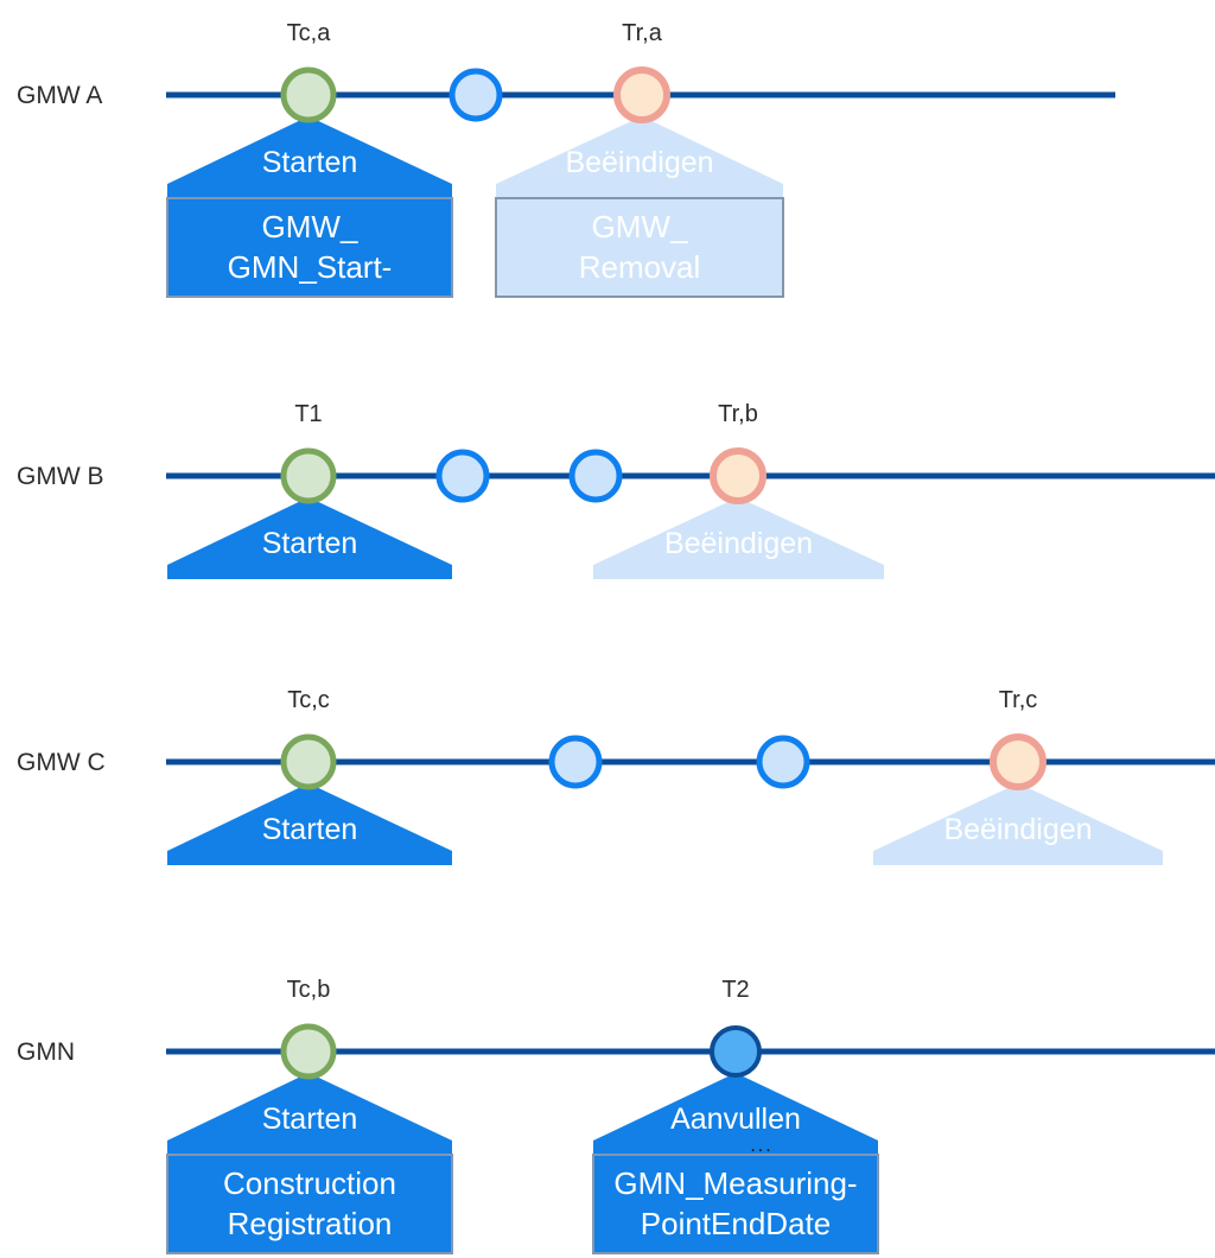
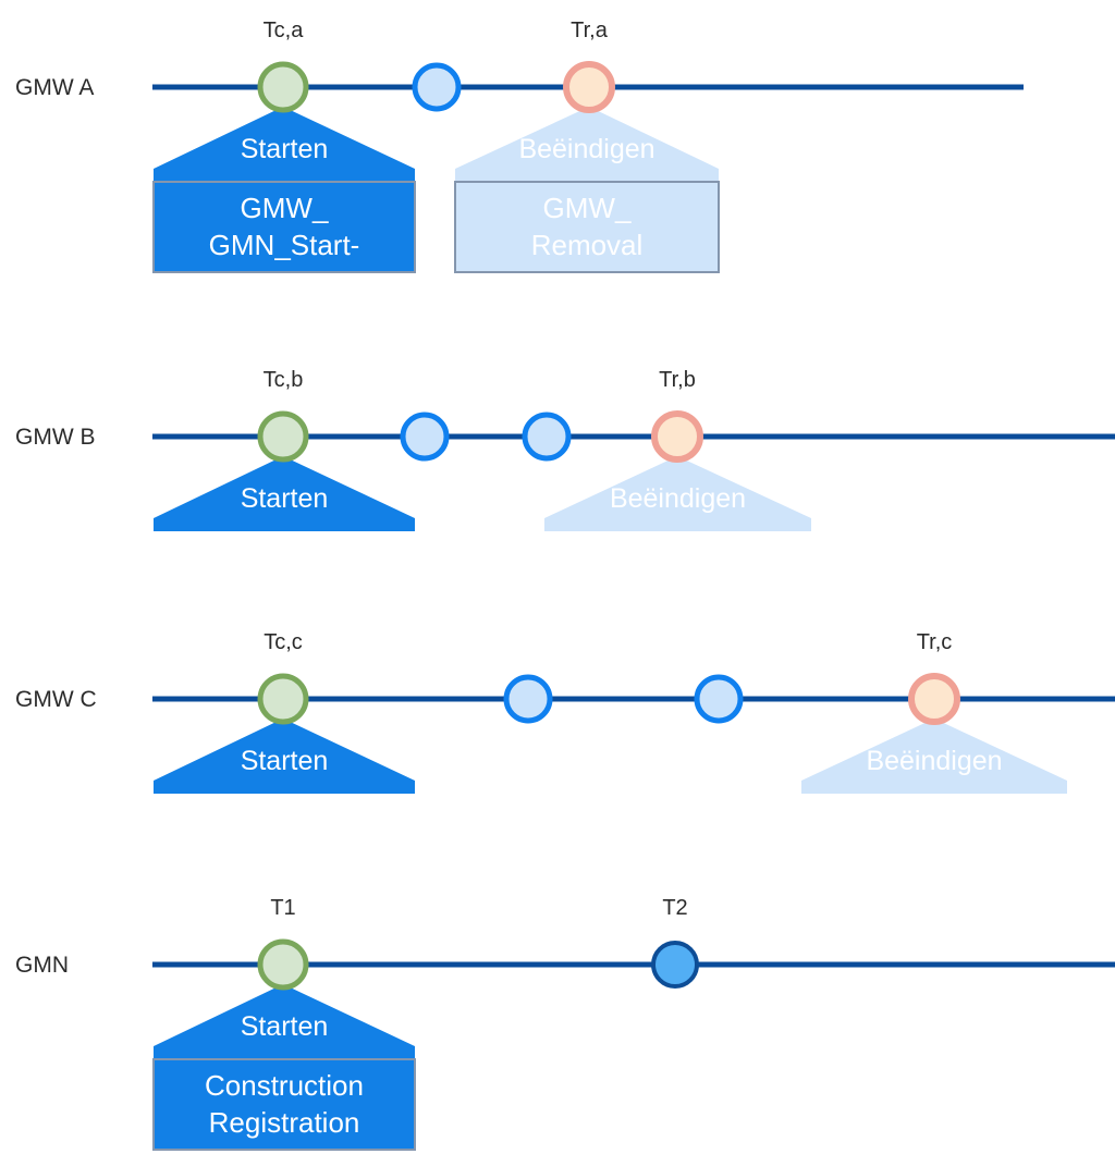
  GMW A
  Starten
  GMW_
  GMN_Start-
  Beëindigen
  GMW_
  Removal
  Tc,a
  Tr,a
  GMW B
  Starten
  Beëindigen
- T1
+ Tc,b
  Tr,b
  GMW C
  Starten
  Beëindigen
  Tc,c
  Tr,c
  GMN
  Starten
  Construction
  Registration
- Aanvullen
- ...
- GMN_Measuring-
- PointEndDate
- Tc,b
+ T1
  T2
